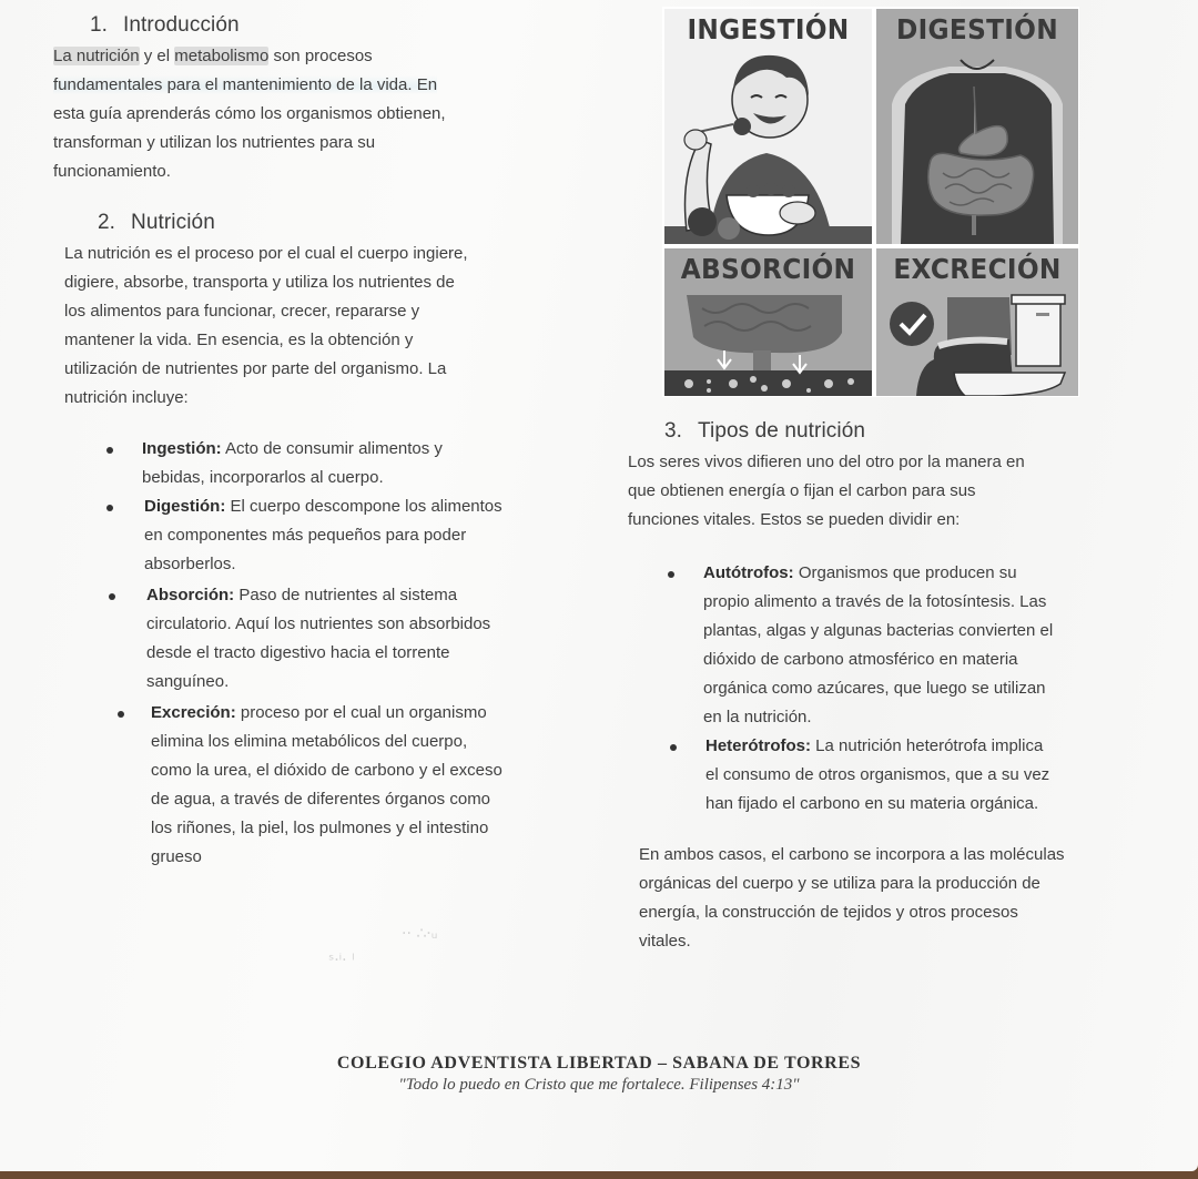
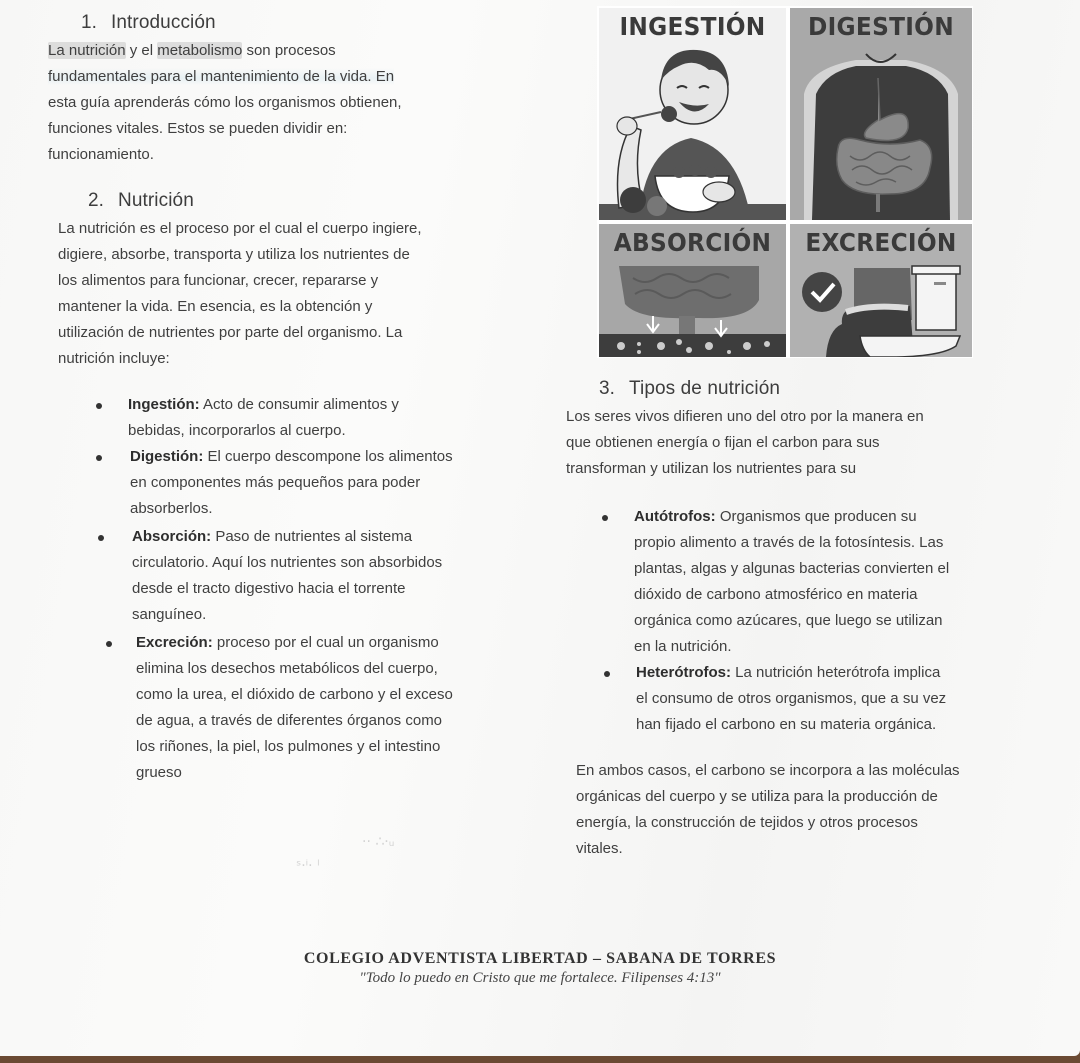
  1. Introducción
  La nutrición y el metabolismo son procesos
  fundamentales para el mantenimiento de la vida. En
  esta guía aprenderás cómo los organismos obtienen,
- transforman y utilizan los nutrientes para su
+ funciones vitales. Estos se pueden dividir en:
  funcionamiento.
  2. Nutrición
  La nutrición es el proceso por el cual el cuerpo ingiere,
  digiere, absorbe, transporta y utiliza los nutrientes de
  los alimentos para funcionar, crecer, repararse y
  mantener la vida. En esencia, es la obtención y
  utilización de nutrientes por parte del organismo. La
  nutrición incluye:
  Ingestión: Acto de consumir alimentos y
  bebidas, incorporarlos al cuerpo.
  Digestión: El cuerpo descompone los alimentos
  en componentes más pequeños para poder
  absorberlos.
  Absorción: Paso de nutrientes al sistema
  circulatorio. Aquí los nutrientes son absorbidos
  desde el tracto digestivo hacia el torrente
  sanguíneo.
  Excreción: proceso por el cual un organismo
- elimina los elimina metabólicos del cuerpo,
+ elimina los desechos metabólicos del cuerpo,
  como la urea, el dióxido de carbono y el exceso
  de agua, a través de diferentes órganos como
  los riñones, la piel, los pulmones y el intestino
  grueso
  ·· ∴·ᵤ
  ˢ·ⁱ· ˡ
  INGESTIÓN
  DIGESTIÓN
  ABSORCIÓN
  EXCRECIÓN
  3. Tipos de nutrición
  Los seres vivos difieren uno del otro por la manera en
  que obtienen energía o fijan el carbon para sus
- funciones vitales. Estos se pueden dividir en:
+ transforman y utilizan los nutrientes para su
  Autótrofos: Organismos que producen su
  propio alimento a través de la fotosíntesis. Las
  plantas, algas y algunas bacterias convierten el
  dióxido de carbono atmosférico en materia
  orgánica como azúcares, que luego se utilizan
  en la nutrición.
  Heterótrofos: La nutrición heterótrofa implica
  el consumo de otros organismos, que a su vez
  han fijado el carbono en su materia orgánica.
  En ambos casos, el carbono se incorpora a las moléculas
  orgánicas del cuerpo y se utiliza para la producción de
  energía, la construcción de tejidos y otros procesos
  vitales.
  COLEGIO ADVENTISTA LIBERTAD – SABANA DE TORRES
  "Todo lo puedo en Cristo que me fortalece. Filipenses 4:13"
